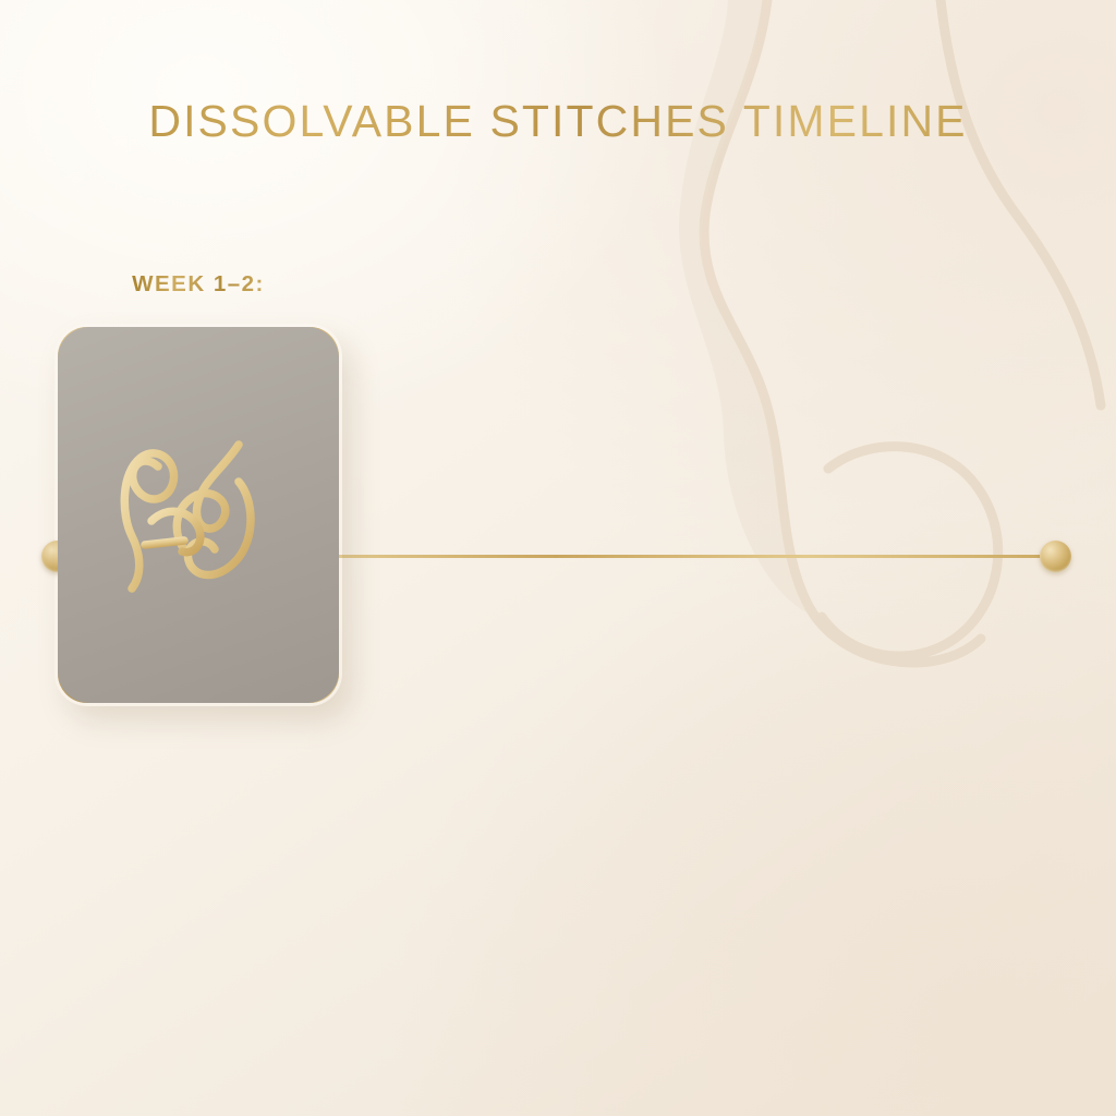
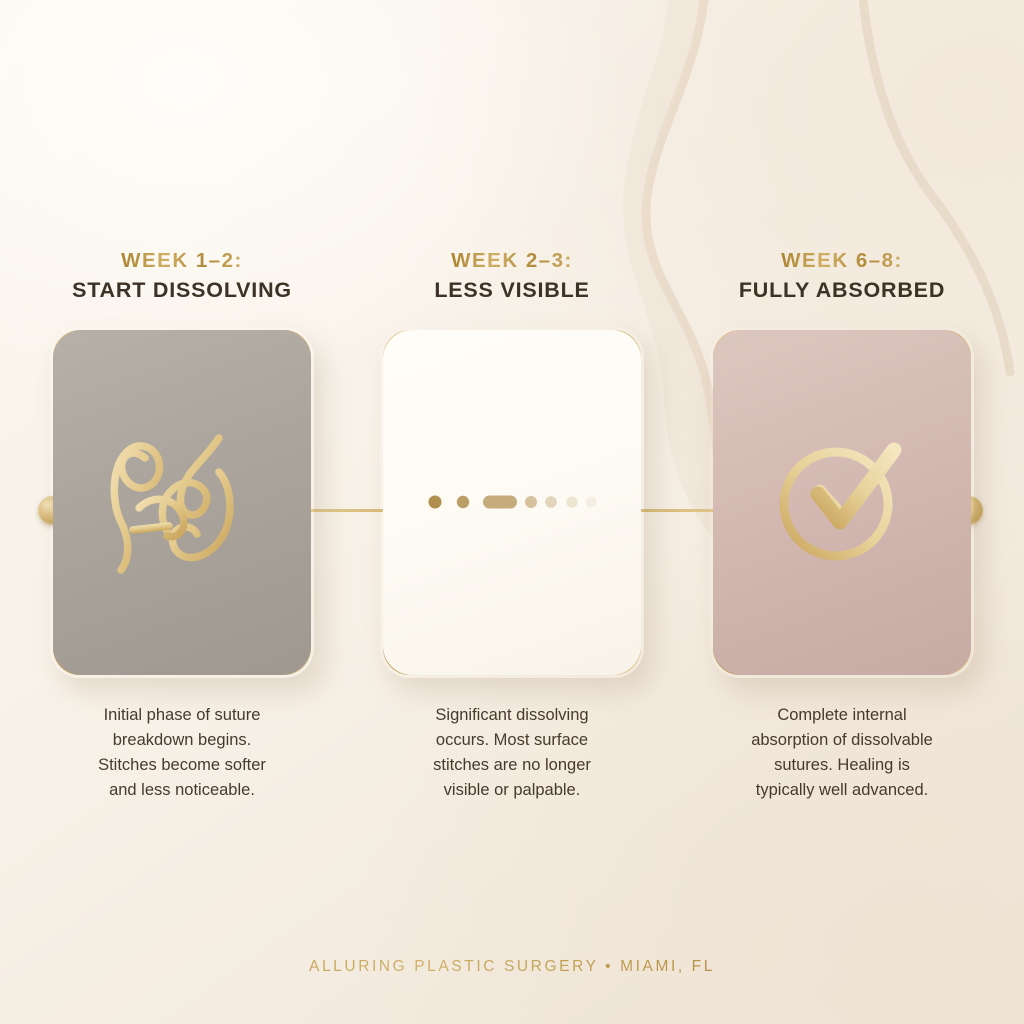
- DISSOLVABLE STITCHES TIMELINE
  WEEK 1–2:
+ START DISSOLVING
+ Initial phase of suture
+ breakdown begins.
+ Stitches become softer
+ and less noticeable.
+ WEEK 2–3:
+ LESS VISIBLE
+ Significant dissolving
+ occurs. Most surface
+ stitches are no longer
+ visible or palpable.
+ WEEK 6–8:
+ FULLY ABSORBED
+ Complete internal
+ absorption of dissolvable
+ sutures. Healing is
+ typically well advanced.
+ ALLURING PLASTIC SURGERY • MIAMI, FL
